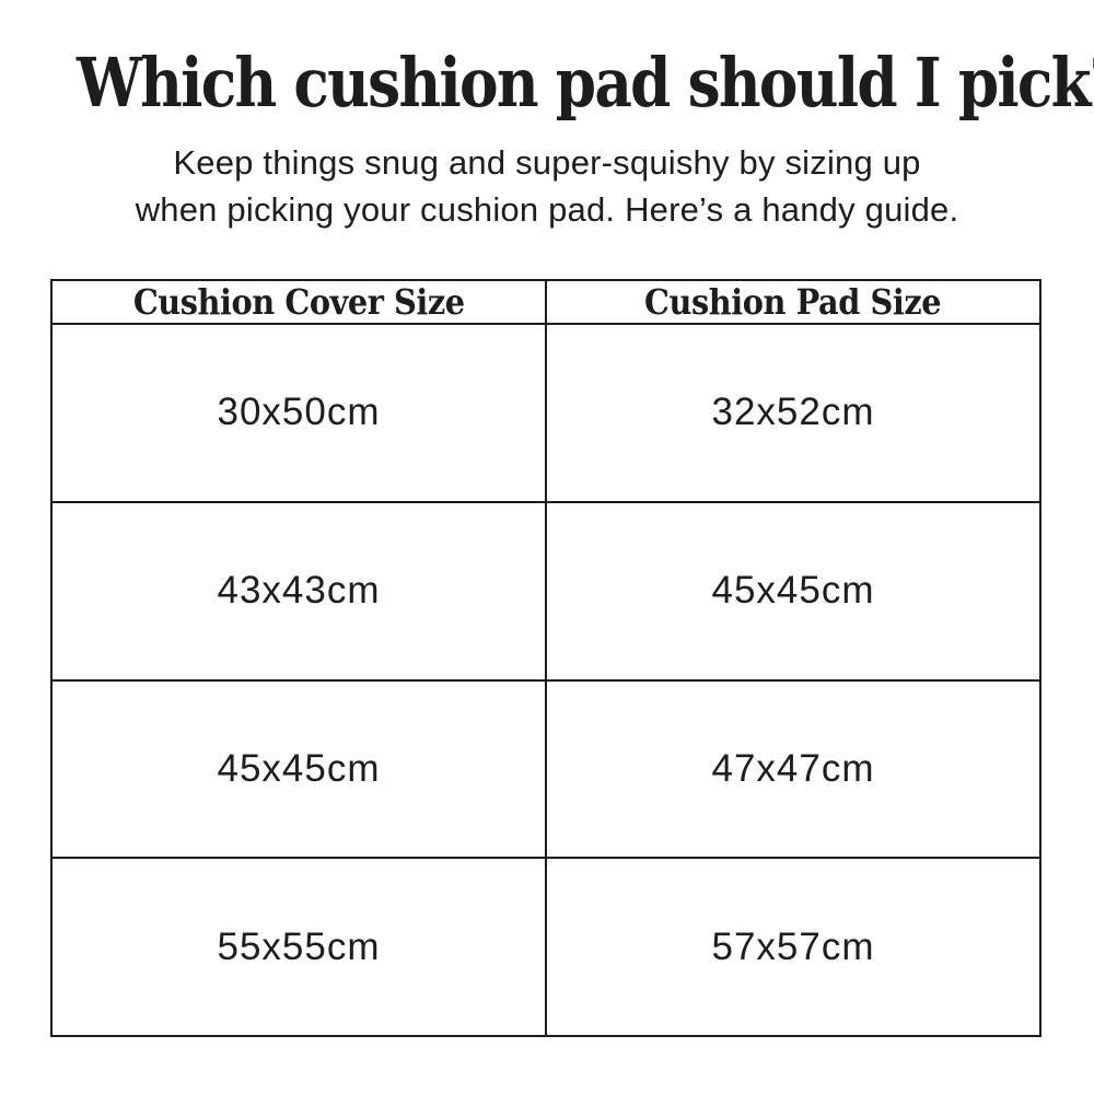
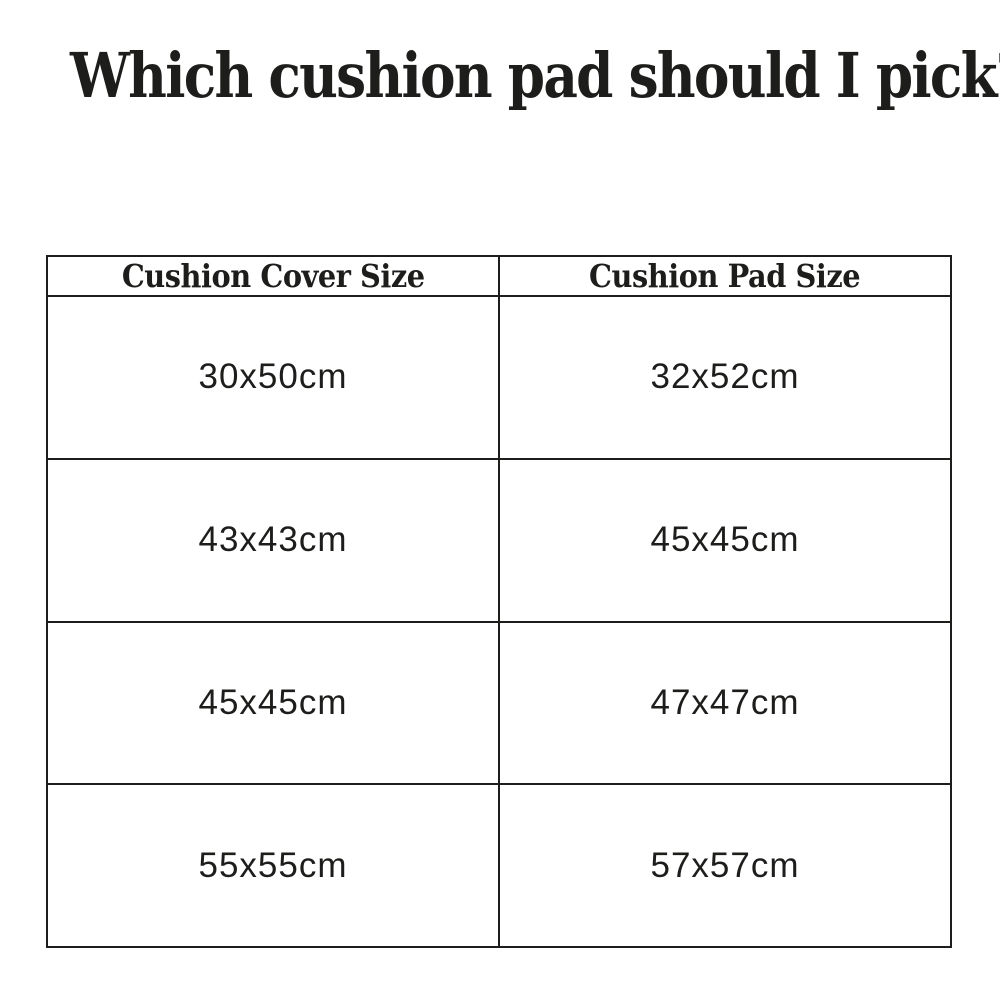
  Which cushion pad should I pick
- Keep things snug and super-squishy by sizing up
- when picking your cushion pad. Here’s a handy guide.
  Cushion Cover Size	Cushion Pad Size
  30x50cm	32x52cm
  43x43cm	45x45cm
  45x45cm	47x47cm
  55x55cm	57x57cm
